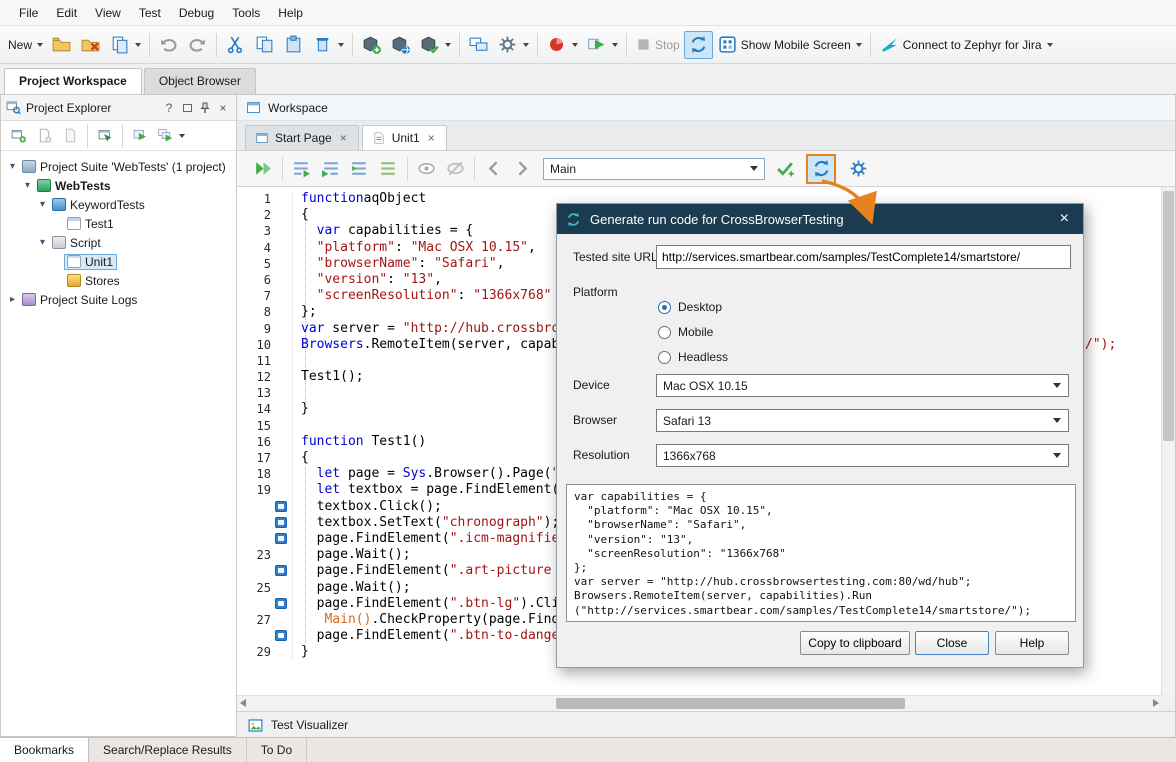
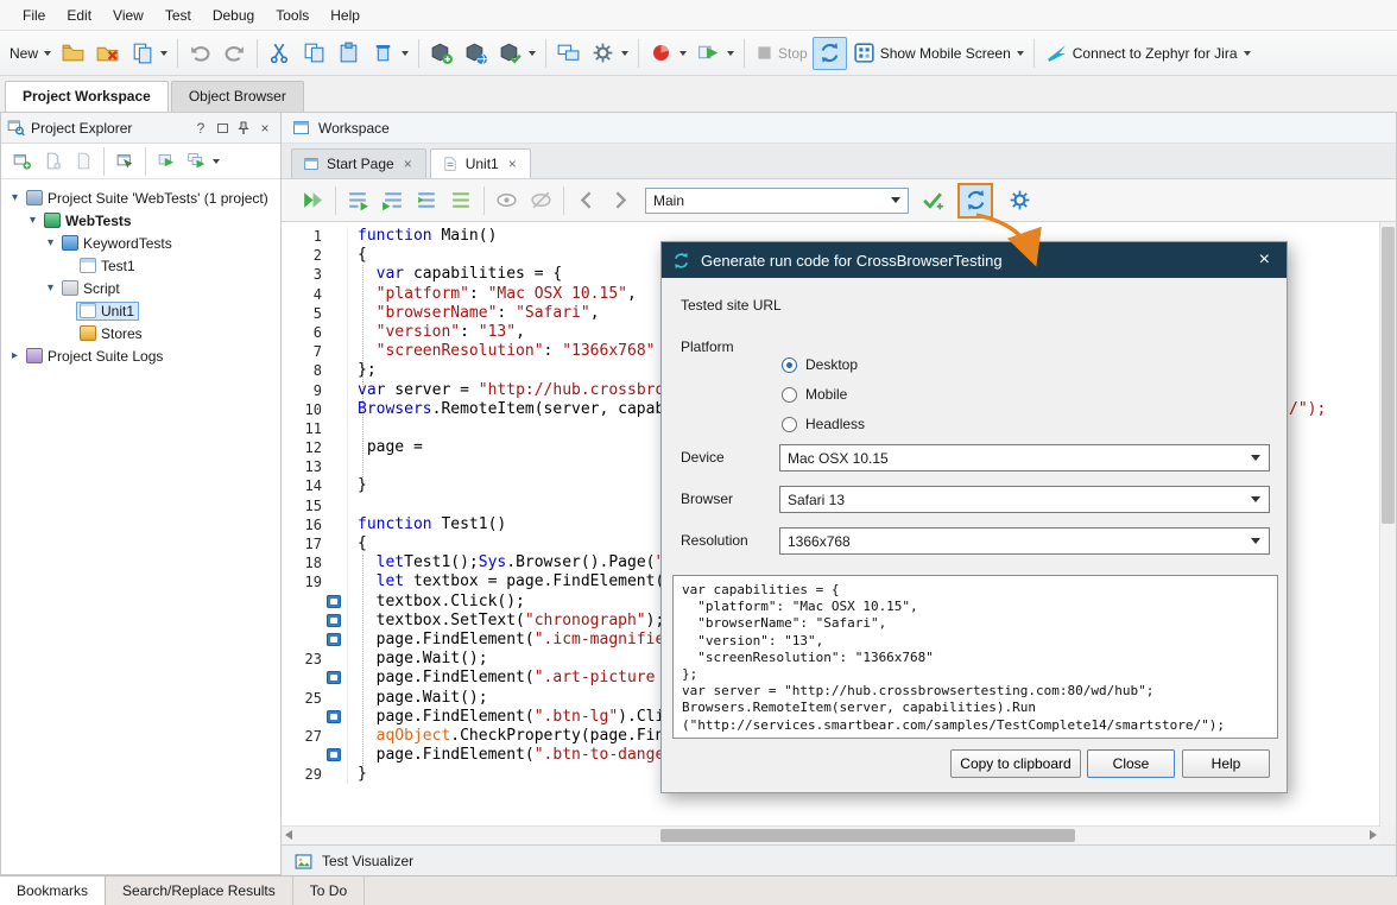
  File
  Edit
  View
  Test
  Debug
  Tools
  Help
  New
  Stop
  Show Mobile Screen
  Connect to Zephyr for Jira
  Project Workspace
  Object Browser
  Project Explorer
  ?
  ×
  ▾
  Project Suite 'WebTests' (1 project)
  ▾
  WebTests
  ▾
  KeywordTests
  Test1
  ▾
  Script
  Unit1
  Stores
  ▸
  Project Suite Logs
  Workspace
  Start Page
  ×
  Unit1
  ×
  Main
  1
- functionaqObject
+ function Main()
  2
  {
  3
  var capabilities = {
  4
  "platform": "Mac OSX 10.15",
  5
  "browserName": "Safari",
  6
  "version": "13",
  7
  "screenResolution": "1366x768"
  8
  };
  9
  var server = "http://hub.crossbr
  10
  Browsers.RemoteItem(server, capa
  11
  12
- Test1();
+ page =
  13
  14
  }
  15
  16
  function Test1()
  17
  {
  18
- let page = Sys.Browser().Page(
+ letTest1();Sys.Browser().Page(
  19
  let textbox = page.FindElement
  textbox.Click();
  textbox.SetText("chronograph")
  page.FindElement(".icm-magnifi
  23
  page.Wait();
  page.FindElement(".art-picture
  25
  page.Wait();
  page.FindElement(".btn-lg").Cl
  27
- Main().CheckProperty(page.Fin
+ aqObject.CheckProperty(page.Fi
  page.FindElement(".btn-to-dang
  29
  }
  /");
  Test Visualizer
  Generate run code for CrossBrowserTesting
  ×
  Tested site URL
- http://services.smartbear.com/samples/TestComplete14/smartstore/
  Platform
  Desktop
  Mobile
  Headless
  Device
  Mac OSX 10.15
  Browser
  Safari 13
  Resolution
  1366x768
  var capabilities = {
  "platform": "Mac OSX 10.15",
  "browserName": "Safari",
  "version": "13",
  "screenResolution": "1366x768"
  };
  var server = "http://hub.crossbrowsertesting.com:80/wd/hub";
  Browsers.RemoteItem(server, capabilities).Run
  ("http://services.smartbear.com/samples/TestComplete14/smartstore/");
  Copy to clipboard
  Close
  Help
  Bookmarks
  Search/Replace Results
  To Do
